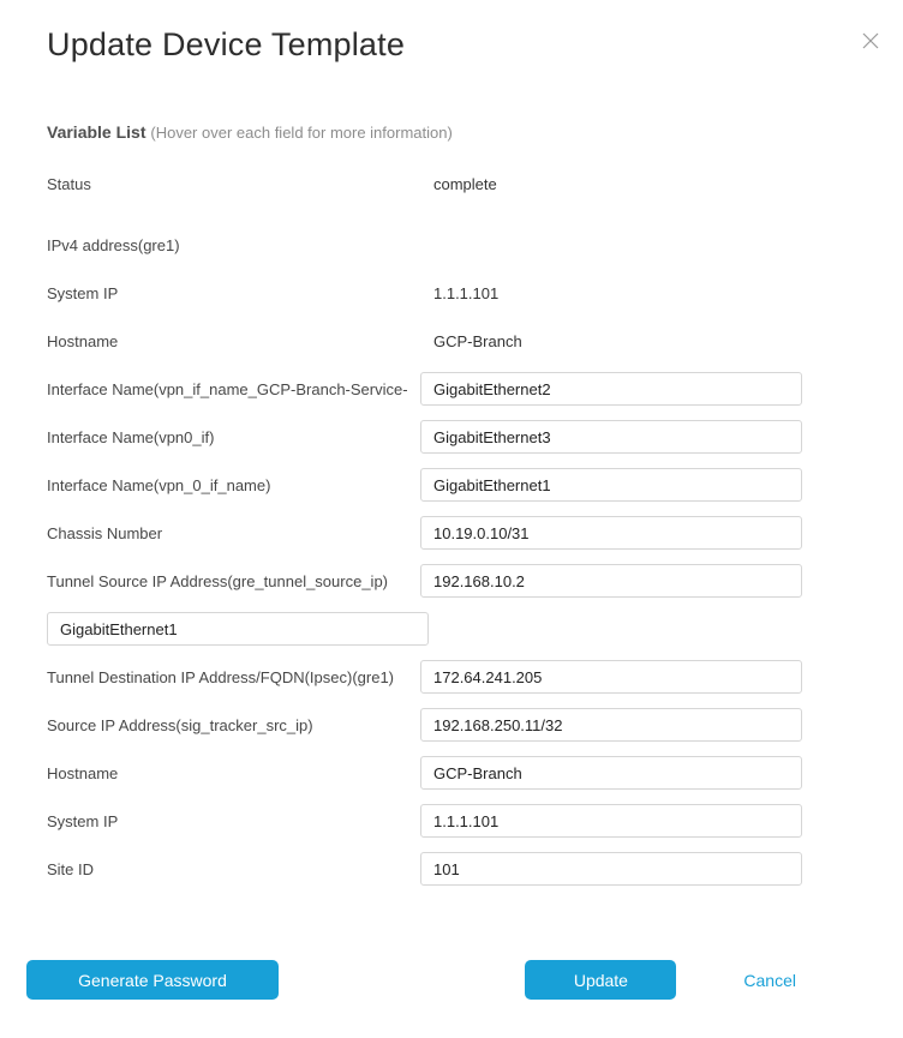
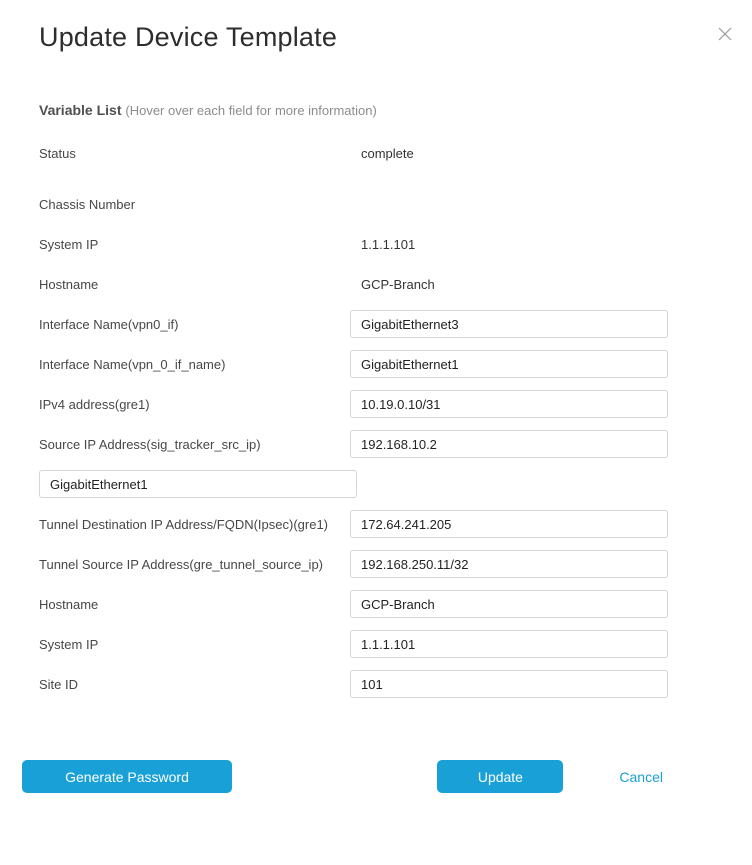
  Update Device Template
  Variable List (Hover over each field for more information)
  Status
  complete
- IPv4 address(gre1)
+ Chassis Number
  System IP
  1.1.1.101
  Hostname
  GCP-Branch
- Interface Name(vpn_if_name_GCP-Branch-Service-
- GigabitEthernet2
  Interface Name(vpn0_if)
  GigabitEthernet3
  Interface Name(vpn_0_if_name)
  GigabitEthernet1
- Chassis Number
+ IPv4 address(gre1)
  10.19.0.10/31
- Tunnel Source IP Address(gre_tunnel_source_ip)
+ Source IP Address(sig_tracker_src_ip)
  192.168.10.2
  GigabitEthernet1
  Tunnel Destination IP Address/FQDN(Ipsec)(gre1)
  172.64.241.205
- Source IP Address(sig_tracker_src_ip)
+ Tunnel Source IP Address(gre_tunnel_source_ip)
  192.168.250.11/32
  Hostname
  GCP-Branch
  System IP
  1.1.1.101
  Site ID
  101
  Generate Password
  Update
  Cancel
